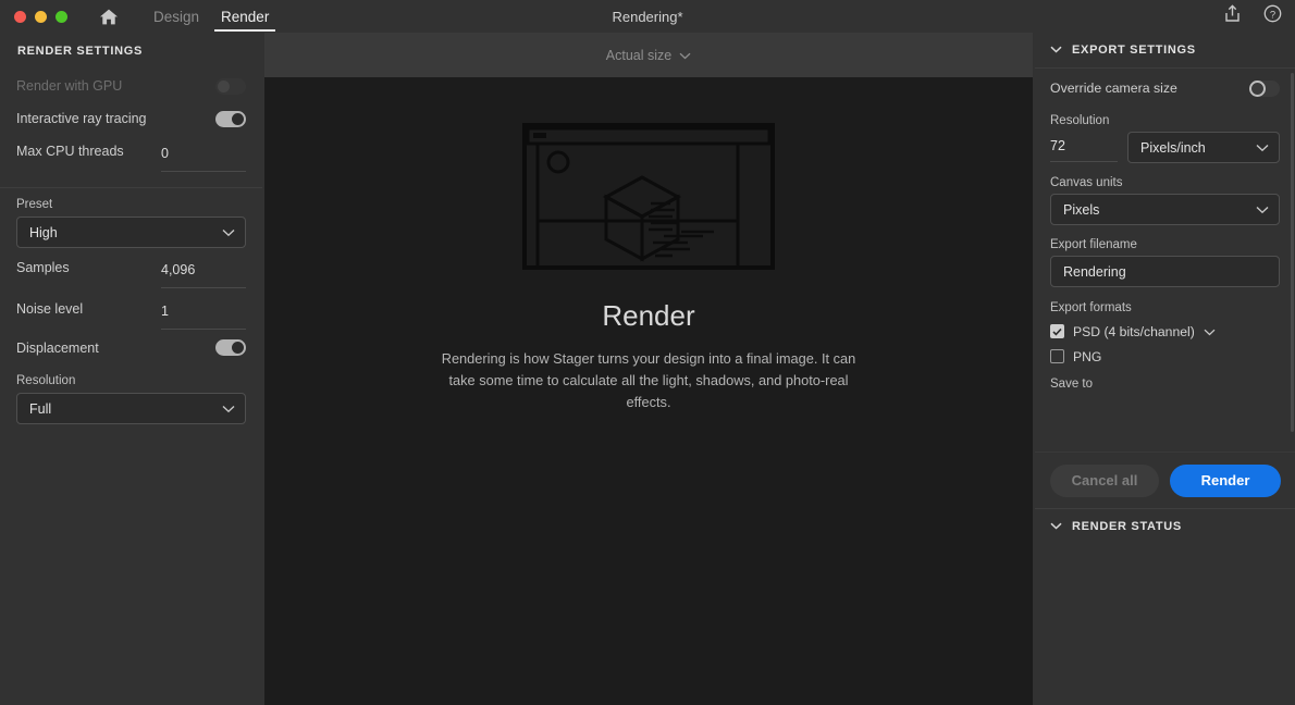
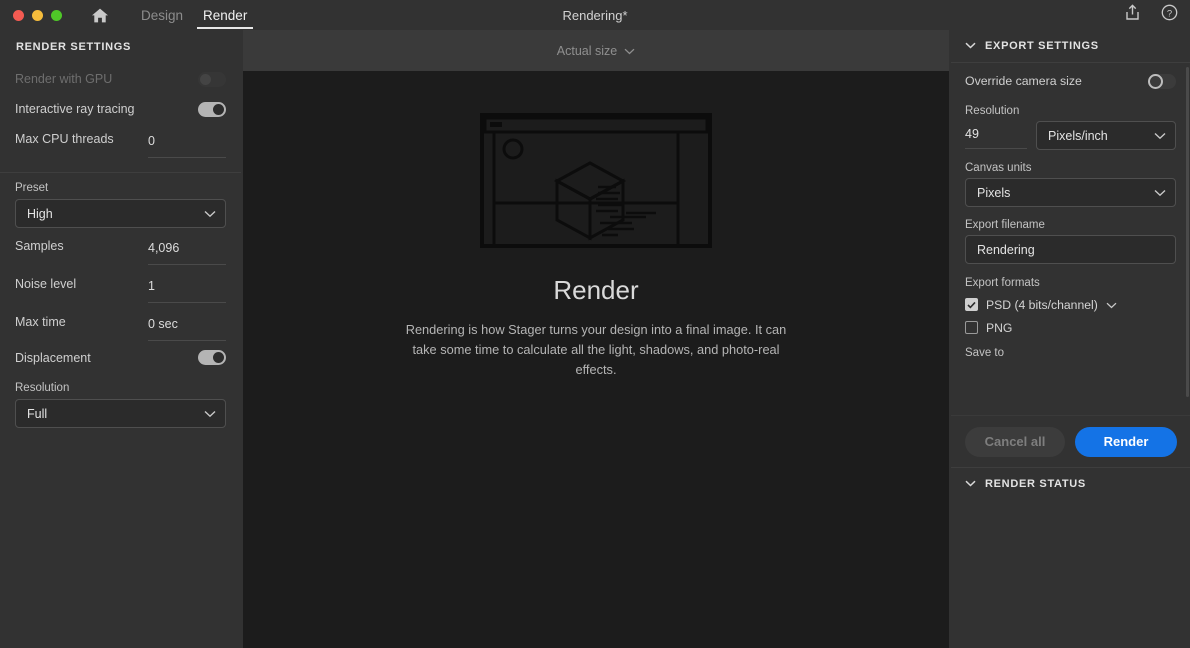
  Design
  Render
  Rendering*
  ?
  RENDER SETTINGS
  Render with GPU
  Interactive ray tracing
  Max CPU threads
  0
  Preset
  High
  Samples
  4,096
  Noise level
  1
+ Max time
+ 0 sec
  Displacement
  Resolution
  Full
  Actual size
  Render
  Rendering is how Stager turns your design into a final image. It can take some time to calculate all the light, shadows, and photo-real effects.
  EXPORT SETTINGS
  Override camera size
  Resolution
- 72
+ 49
  Pixels/inch
  Canvas units
  Pixels
  Export filename
  Rendering
  Export formats
  PSD (4 bits/channel)
  PNG
  Save to
  Cancel all
  Render
  RENDER STATUS
